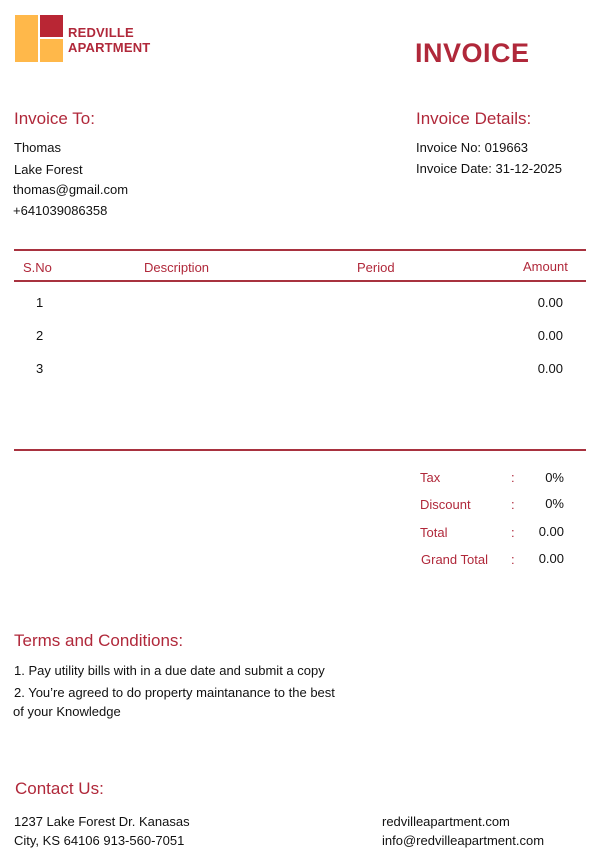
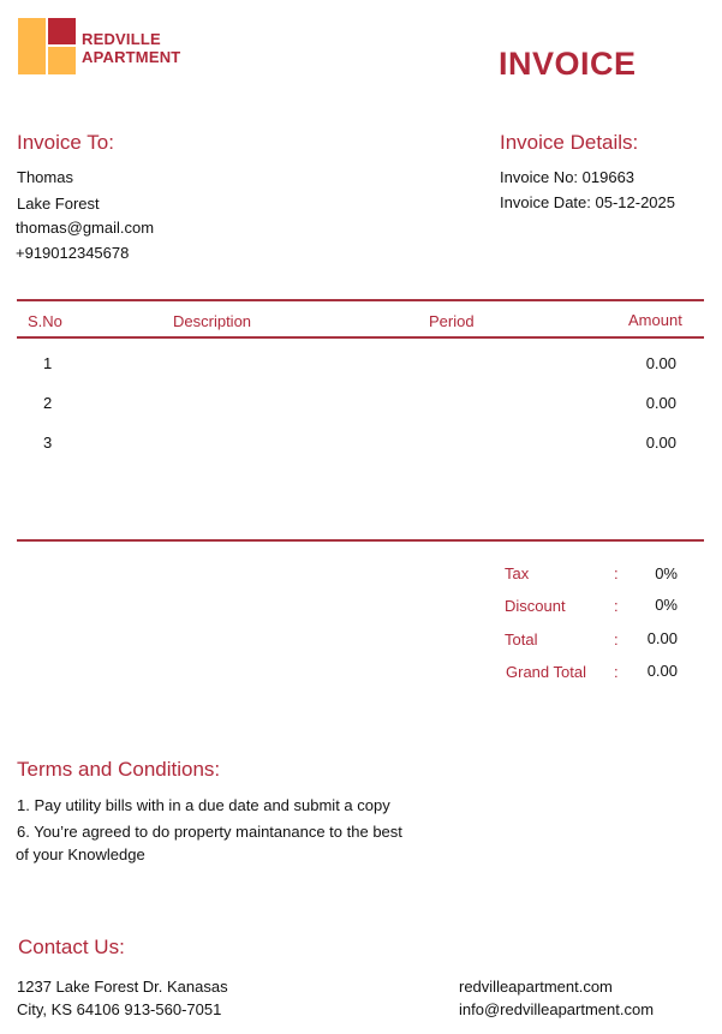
  REDVILLE
  APARTMENT
  INVOICE
  Invoice To:
  Thomas
  Lake Forest
  thomas@gmail.com
- +641039086358
+ +919012345678
  Invoice Details:
  Invoice No: 019663
- Invoice Date: 31-12-2025
+ Invoice Date: 05-12-2025
  S.No
  Description
  Period
  Amount
  1
  0.00
  2
  0.00
  3
  0.00
  Tax
  :
  0%
  Discount
  :
  0%
  Total
  :
  0.00
  Grand Total
  :
  0.00
  Terms and Conditions:
  1. Pay utility bills with in a due date and submit a copy
- 2. You’re agreed to do property maintanance to the best
+ 6. You’re agreed to do property maintanance to the best
  of your Knowledge
  Contact Us:
  1237 Lake Forest Dr. Kanasas
  City, KS 64106 913-560-7051
  redvilleapartment.com
  info@redvilleapartment.com
